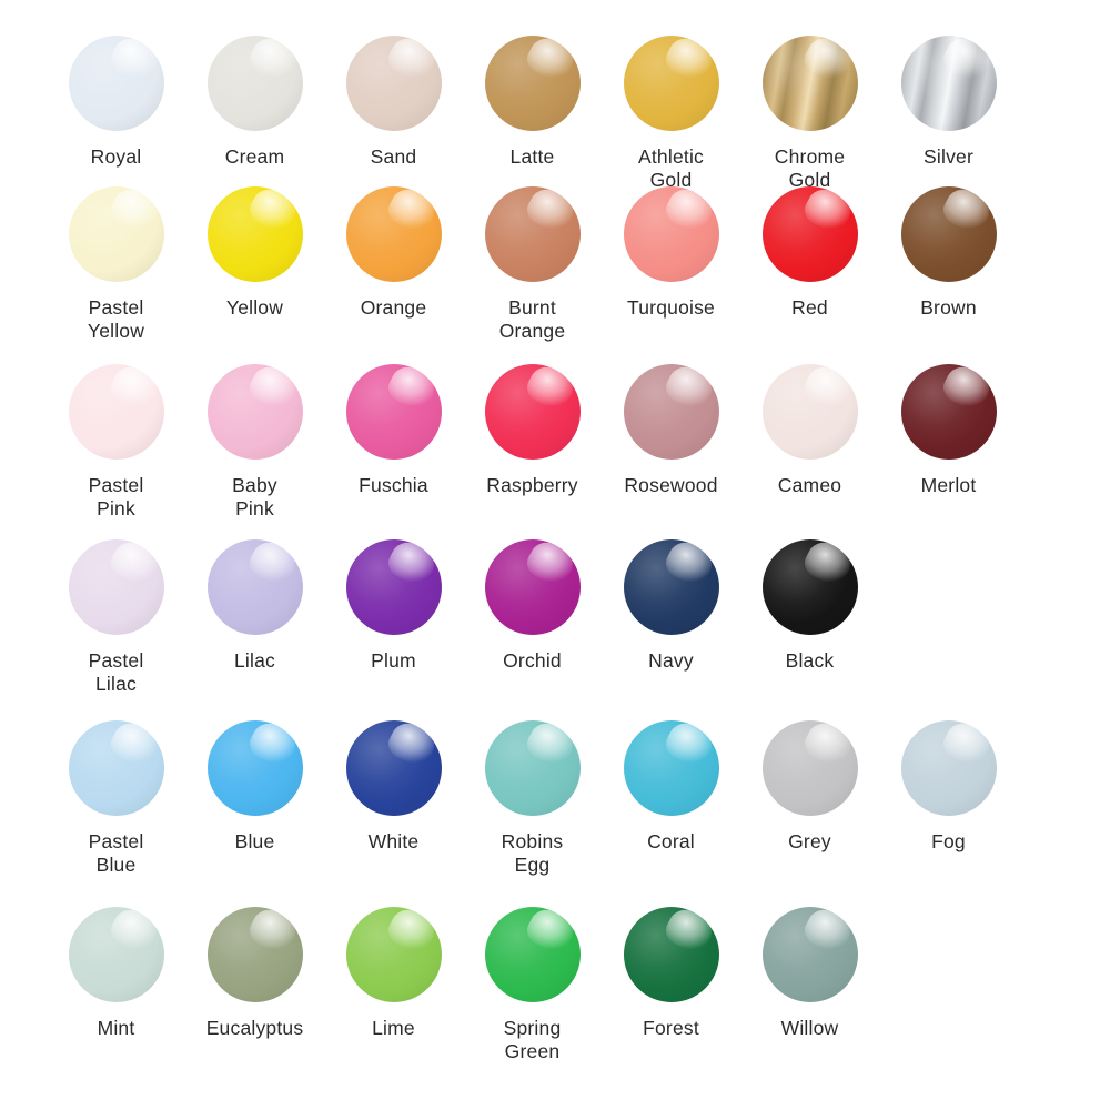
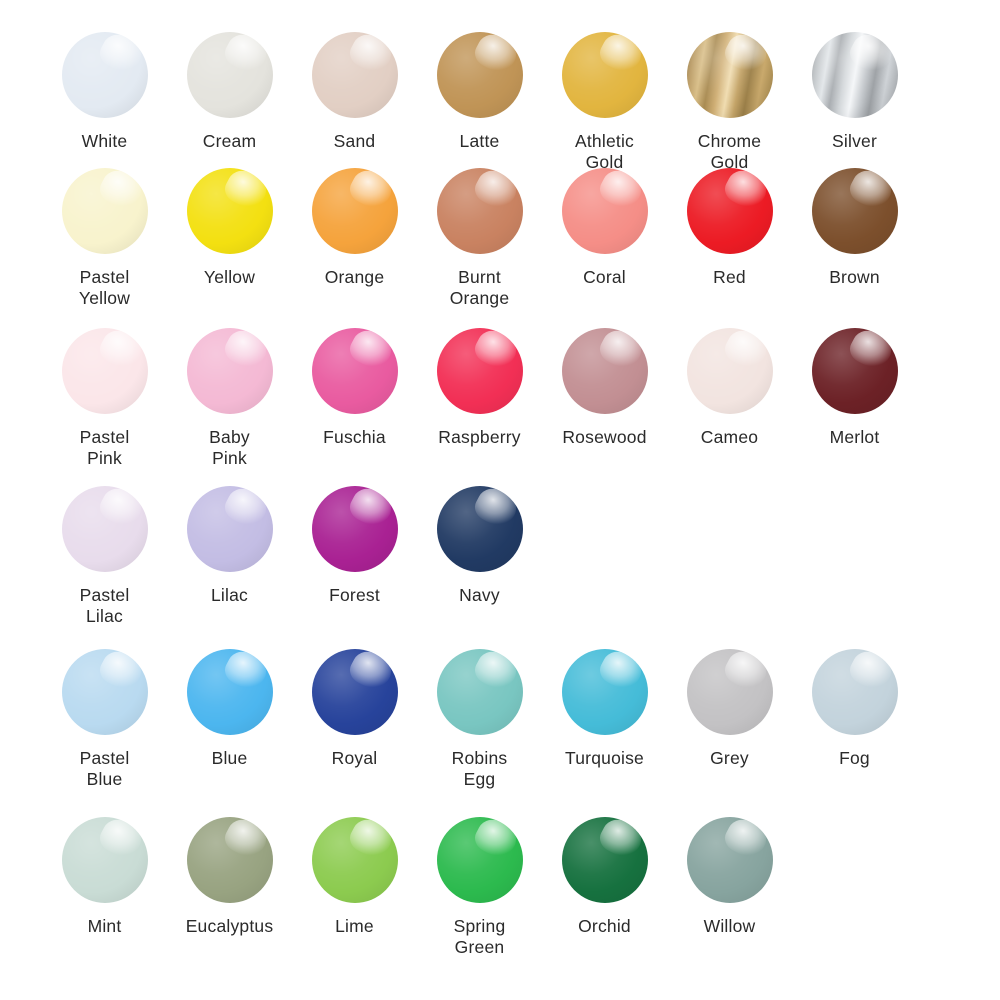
- Royal
+ White
  Cream
  Sand
  Latte
  Athletic
  Gold
  Chrome
  Gold
  Silver
  Pastel
  Yellow
  Yellow
  Orange
  Burnt
  Orange
- Turquoise
+ Coral
  Red
  Brown
  Pastel
  Pink
  Baby
  Pink
  Fuschia
  Raspberry
  Rosewood
  Cameo
  Merlot
  Pastel
  Lilac
  Lilac
- Plum
- Orchid
+ Forest
  Navy
- Black
  Pastel
  Blue
  Blue
- White
+ Royal
  Robins
  Egg
- Coral
+ Turquoise
  Grey
  Fog
  Mint
  Eucalyptus
  Lime
  Spring
  Green
- Forest
+ Orchid
  Willow
